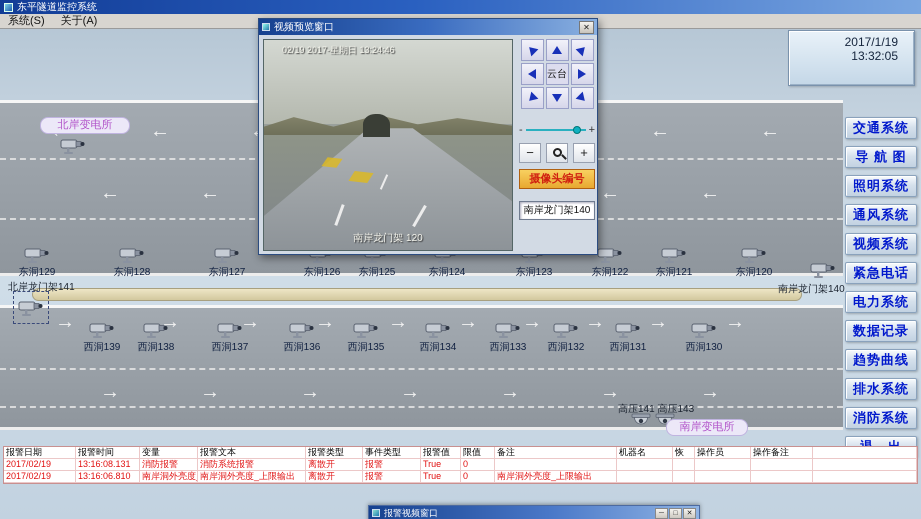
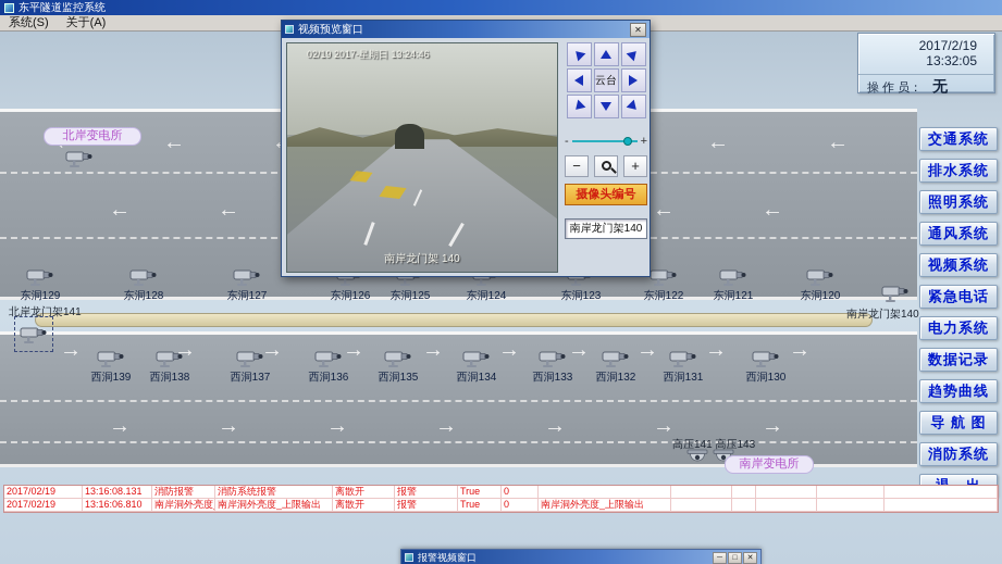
  东平隧道监控系统
  系统(S)
  关于(A)
- 2017/1/19
+ 2017/2/19
  13:32:05
+ 操 作 员：
+ 无
  交通系统
- 导 航 图
+ 排水系统
  照明系统
  通风系统
  视频系统
  紧急电话
  电力系统
  数据记录
  趋势曲线
- 排水系统
+ 导 航 图
  消防系统
  ←
  ←
  ←
  ←
  ←
  ←
  ←
  东洞129
  东洞128
  东洞127
  东洞126
  东洞125
  东洞124
  东洞123
  东洞122
  东洞121
  东洞120
  →
  →
  →
  →
  →
  →
  →
  →
  →
  →
  →
  →
  →
  →
  →
  →
  →
  西洞139
  西洞138
  西洞137
  西洞136
  西洞135
  西洞134
  西洞133
  西洞132
  西洞131
  西洞130
  北岸龙门架141
  南岸龙门架140
  北岸变电所
  高压141 高压143
  南岸变电所
  视频预览窗口
  ✕
  02/19 2017-星期日 13:24:46
- 南岸龙门架 120
+ 南岸龙门架 140
  云台
  -
  +
  −
  +
  摄像头编号
  南岸龙门架140
- 报警日期
- 报警时间
- 变量
- 报警文本
- 报警类型
- 事件类型
- 报警值
- 限值
- 备注
- 机器名
- 恢
- 操作员
- 操作备注
  2017/02/19
  13:16:08.131
  消防报警
  消防系统报警
  离散开
  报警
  True
  0
  2017/02/19
  13:16:06.810
  南岸洞外亮度_上限输出
  离散开
  报警
  True
  0
  南岸洞外亮度_上限输出
  报警视频窗口
